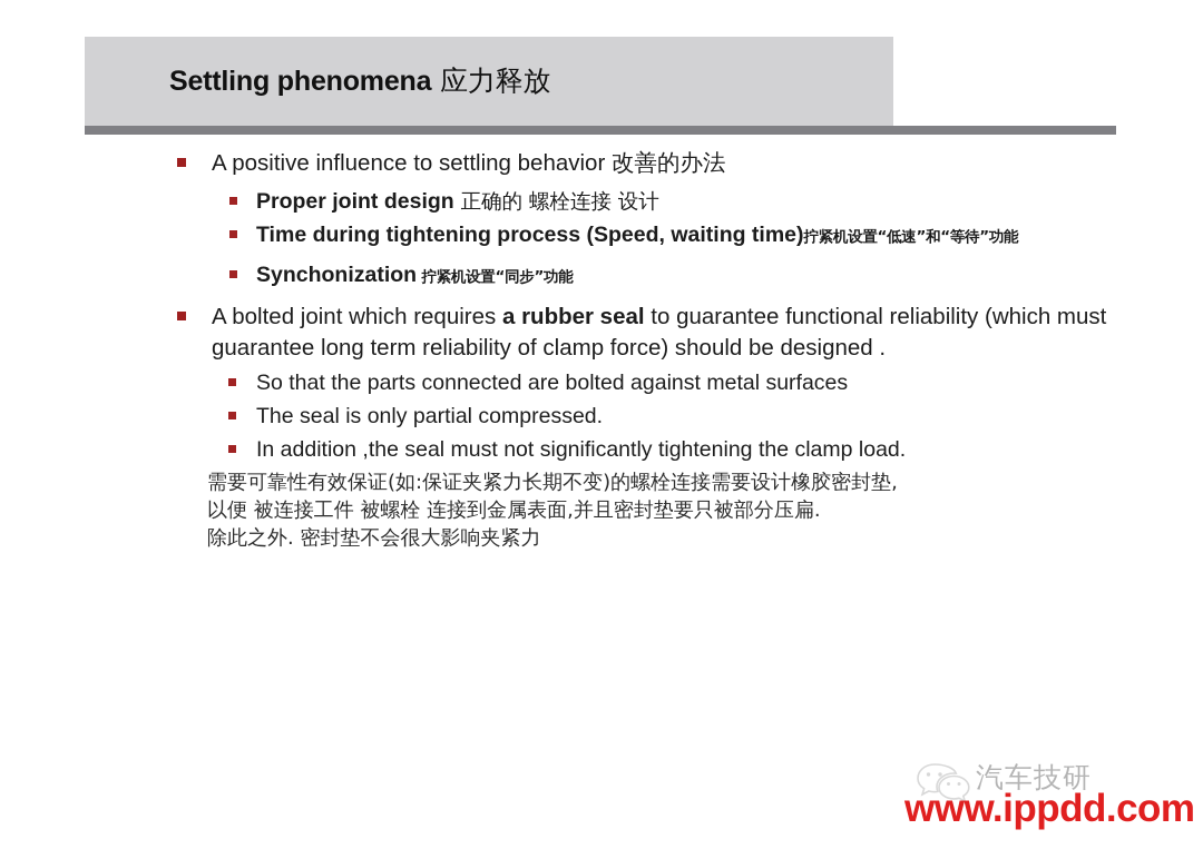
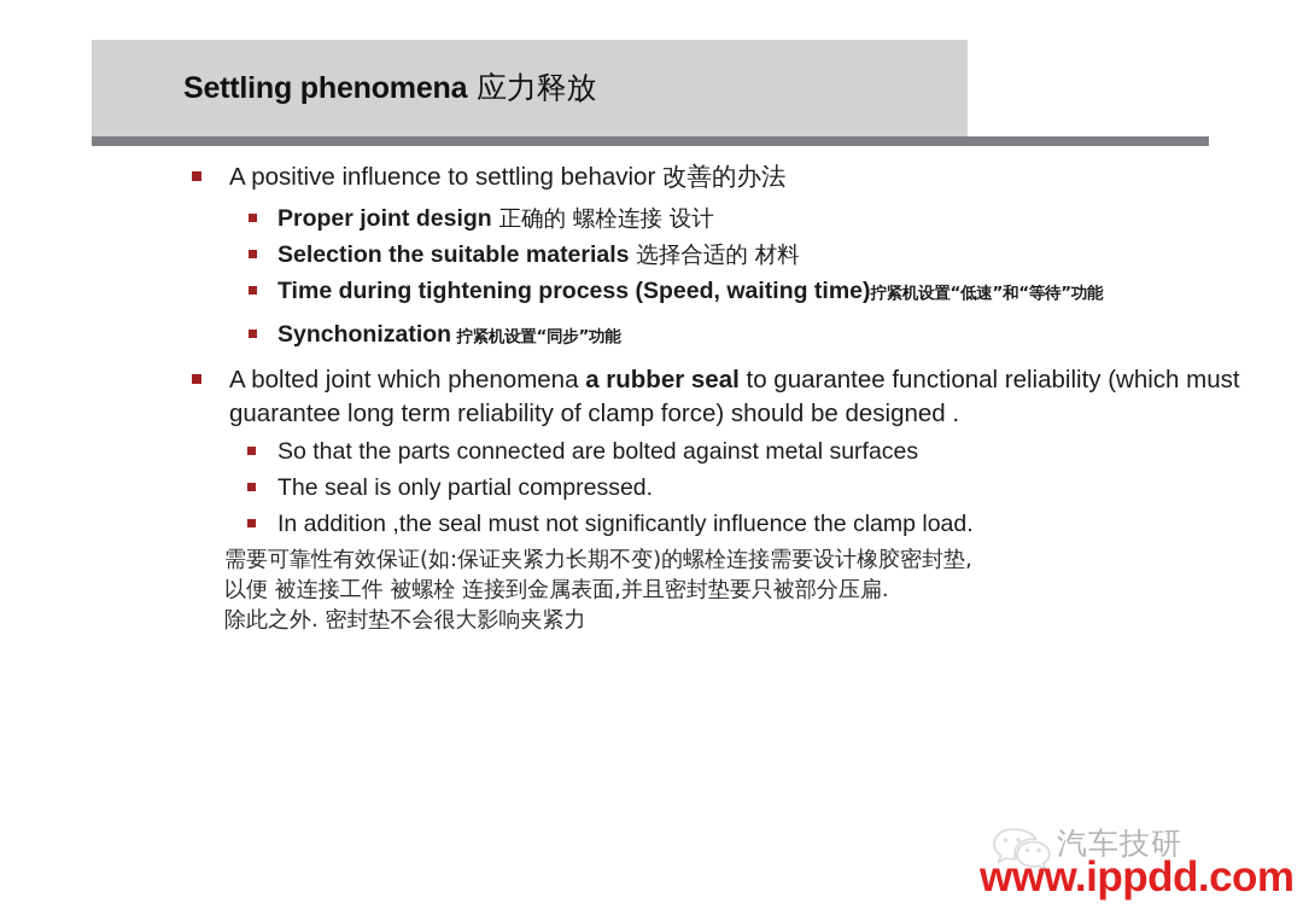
  Settling phenomena 应力释放
  A positive influence to settling behavior 改善的办法
  Proper joint design 正确的 螺栓连接 设计
+ Selection the suitable materials 选择合适的 材料
  Time during tightening process (Speed, waiting time)拧紧机设置“低速”和“等待”功能
  Synchonization 拧紧机设置“同步”功能
- A bolted joint which requires a rubber seal to guarantee functional reliability (which must guarantee long term reliability of clamp force) should be designed .
+ A bolted joint which phenomena a rubber seal to guarantee functional reliability (which must guarantee long term reliability of clamp force) should be designed .
  So that the parts connected are bolted against metal surfaces
  The seal is only partial compressed.
- In addition ,the seal must not significantly tightening the clamp load.
+ In addition ,the seal must not significantly influence the clamp load.
  需要可靠性有效保证(如:保证夹紧力长期不变)的螺栓连接需要设计橡胶密封垫,
  以便 被连接工件 被螺栓 连接到金属表面,并且密封垫要只被部分压扁.
  除此之外. 密封垫不会很大影响夹紧力
  汽车技研
  www.ippdd.com
